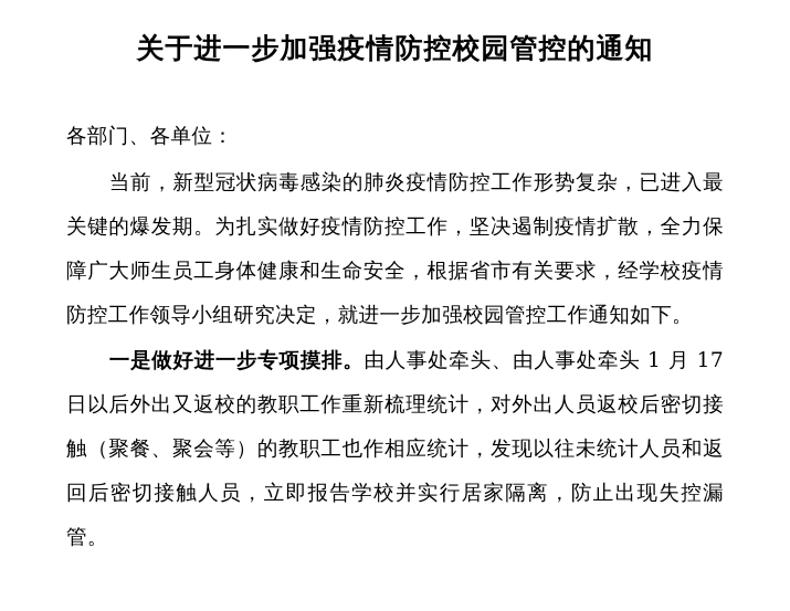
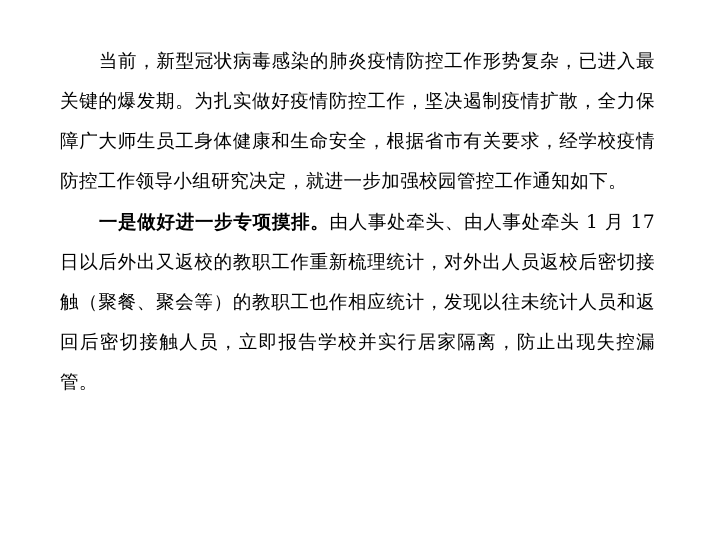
- 关于进一步加强疫情防控校园管控的通知
- 各部门、各单位：
  当前，新型冠状病毒感染的肺炎疫情防控工作形势复杂，已进入最关键的爆发期。为扎实做好疫情防控工作，坚决遏制疫情扩散，全力保障广大师生员工身体健康和生命安全，根据省市有关要求，经学校疫情防控工作领导小组研究决定，就进一步加强校园管控工作通知如下。
  一是做好进一步专项摸排。由人事处牵头、由人事处牵头 1 月 17 日以后外出又返校的教职工作重新梳理统计，对外出人员返校后密切接触（聚餐、聚会等）的教职工也作相应统计，发现以往未统计人员和返回后密切接触人员，立即报告学校并实行居家隔离，防止出现失控漏管。
